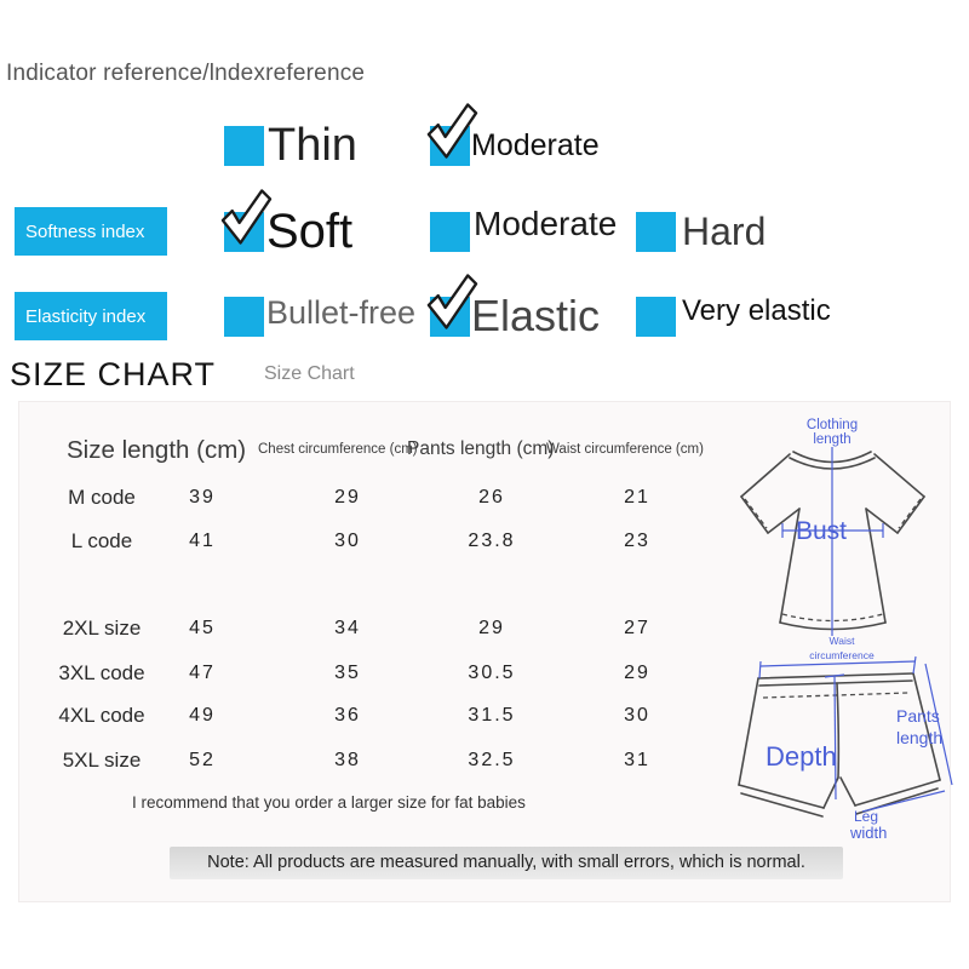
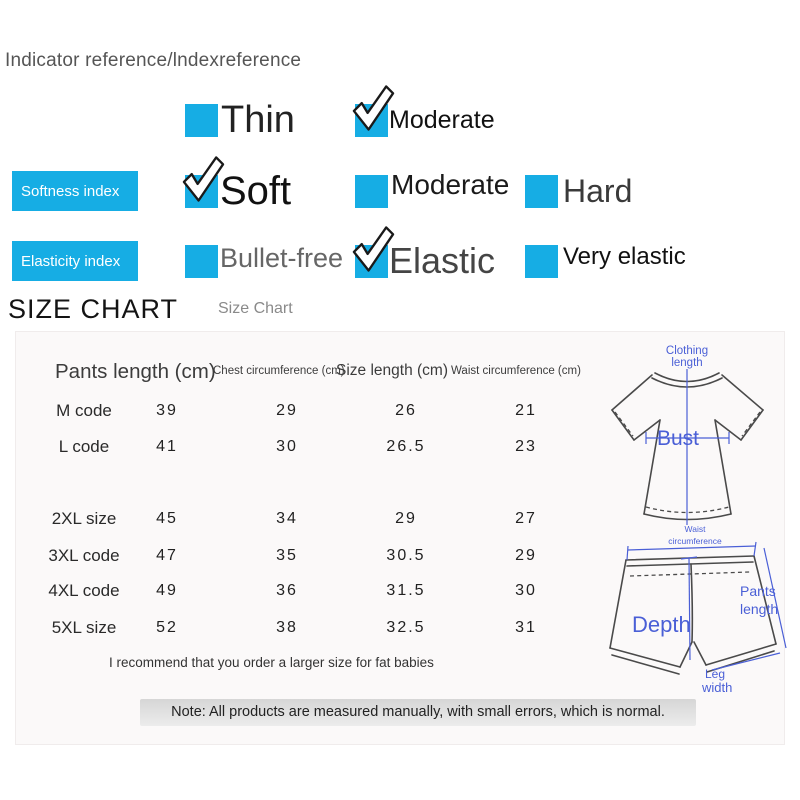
  Indicator reference/lndexreference
  Softness index
  Elasticity index
  Thin
  Moderate
  Soft
  Moderate
  Hard
  Bullet-free
  Elastic
  Very elastic
  SIZE CHART
  Size Chart
- Size length (cm)
+ Pants length (cm)
  Chest circumference (cm)
- Pants length (cm)
+ Size length (cm)
  Waist circumference (cm)
  M code
  39
  29
  26
  21
  L code
  41
  30
- 23.8
+ 26.5
  23
  2XL size
  45
  34
  29
  27
  3XL code
  47
  35
  30.5
  29
  4XL code
  49
  36
  31.5
  30
  5XL size
  52
  38
  32.5
  31
  I recommend that you order a larger size for fat babies
  Note: All products are measured manually, with small errors, which is normal.
  Clothing
  length
  Bust
  Waist
  circumference
  Depth
  Pants
  length
  Leg
  width
